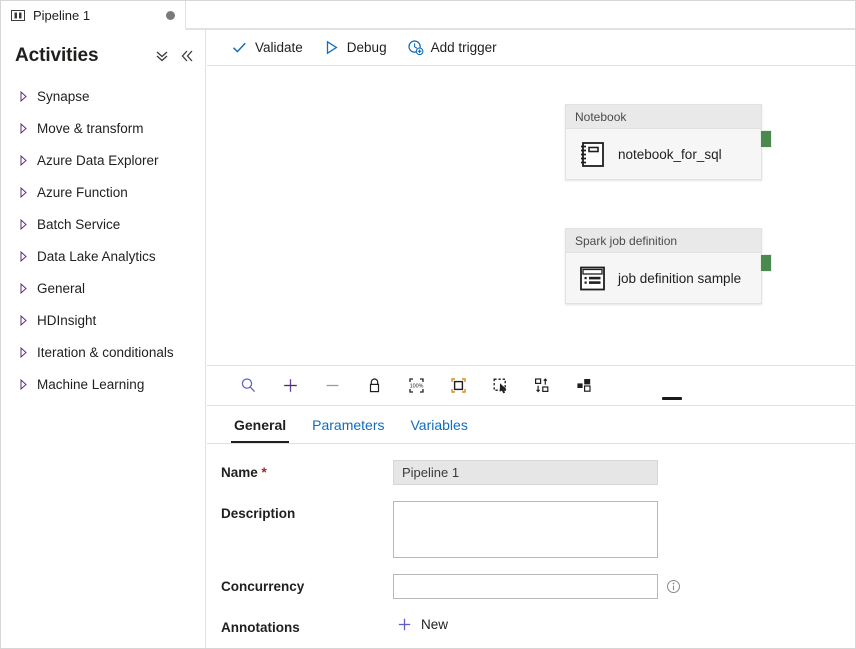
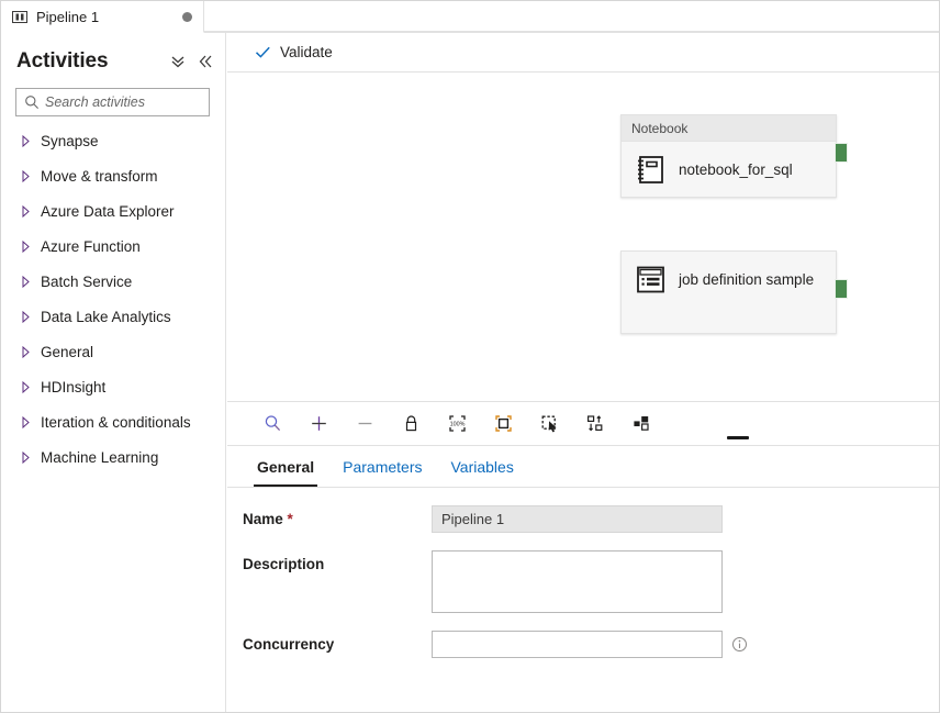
  Pipeline 1
  Activities
+ Search activities
  Synapse
  Move & transform
  Azure Data Explorer
  Azure Function
  Batch Service
  Data Lake Analytics
  General
  HDInsight
  Iteration & conditionals
  Machine Learning
  Validate
- Debug
- Add trigger
  Notebook
  notebook_for_sql
- Spark job definition
  job definition sample
  General
  Parameters
  Variables
  Name *
  Pipeline 1
  Description
  Concurrency
- Annotations
- New
